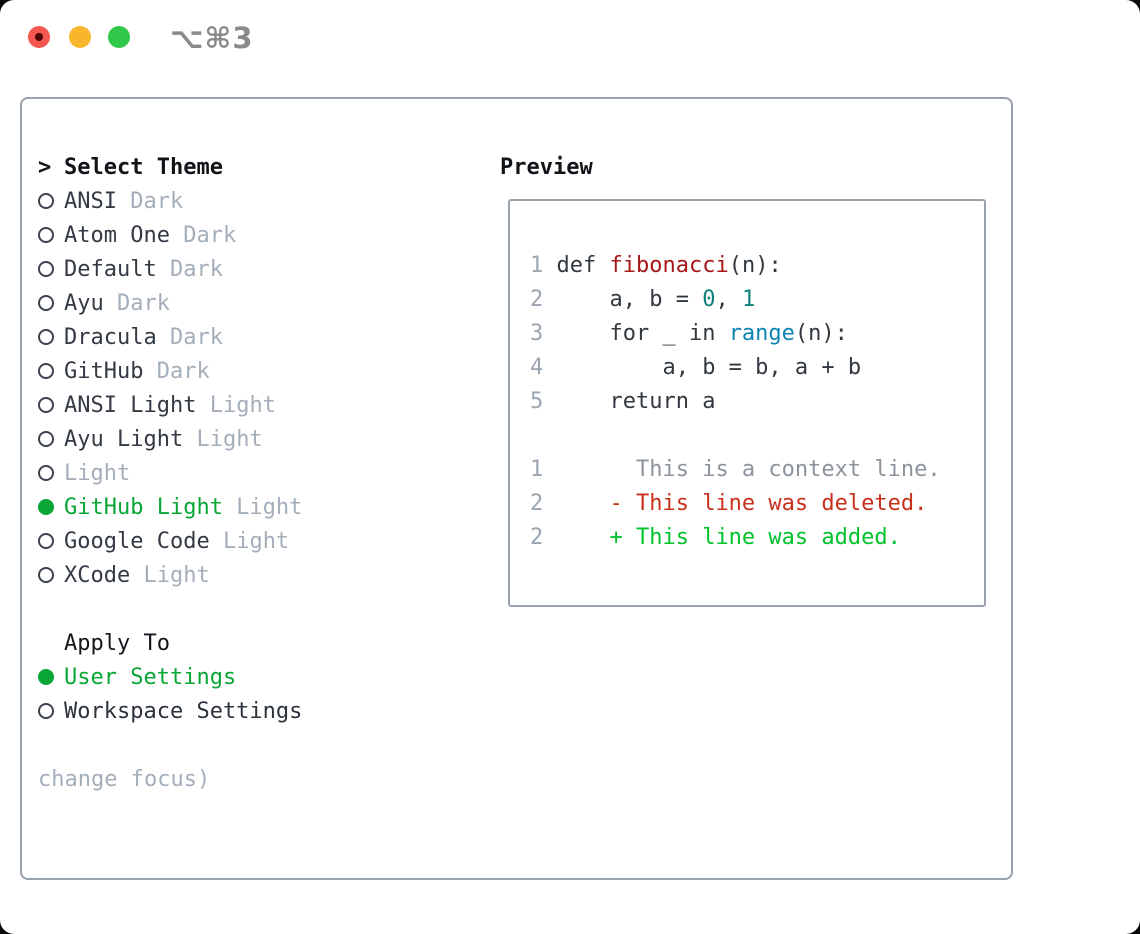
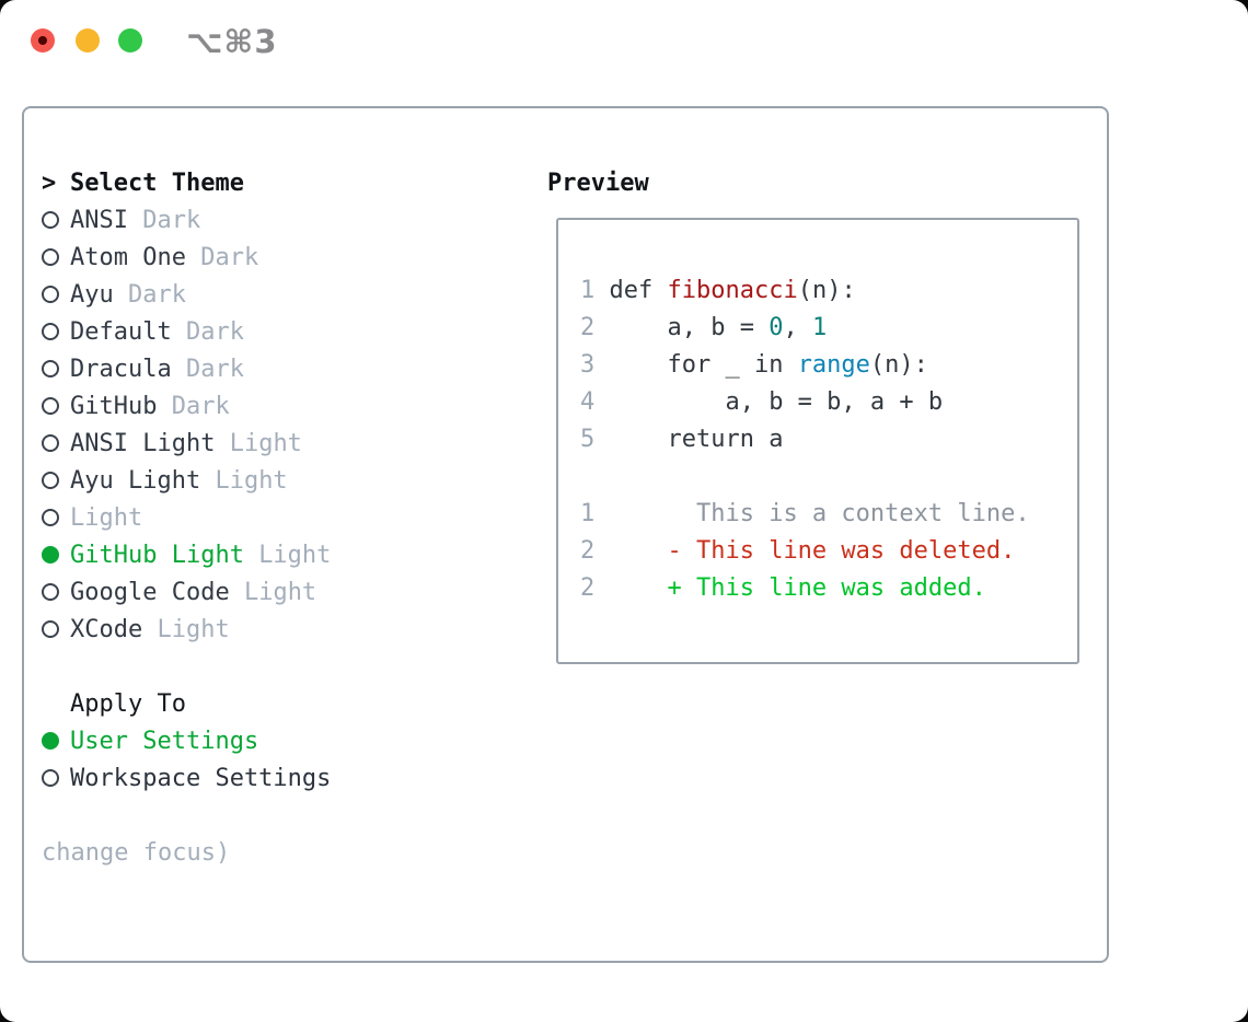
  ⌥⌘3
  >
  Select Theme
  ANSI
  Dark
  Atom One
  Dark
- Default
+ Ayu
  Dark
- Ayu
+ Default
  Dark
  Dracula
  Dark
  GitHub
  Dark
  ANSI Light
  Light
  Ayu Light
  Light
  Light
  GitHub Light
  Light
  Google Code
  Light
  XCode
  Light
  Apply To
  User Settings
  Workspace Settings
  change focus)
  Preview
  1
  def
  fibonacci
  (n):
  2
  a, b =
  0
  ,
  1
  3
  for _ in
  range
  (n):
  4
  a, b = b, a + b
  5
  return a
  1
  This is a context line.
  2
  - This line was deleted.
  2
  + This line was added.
